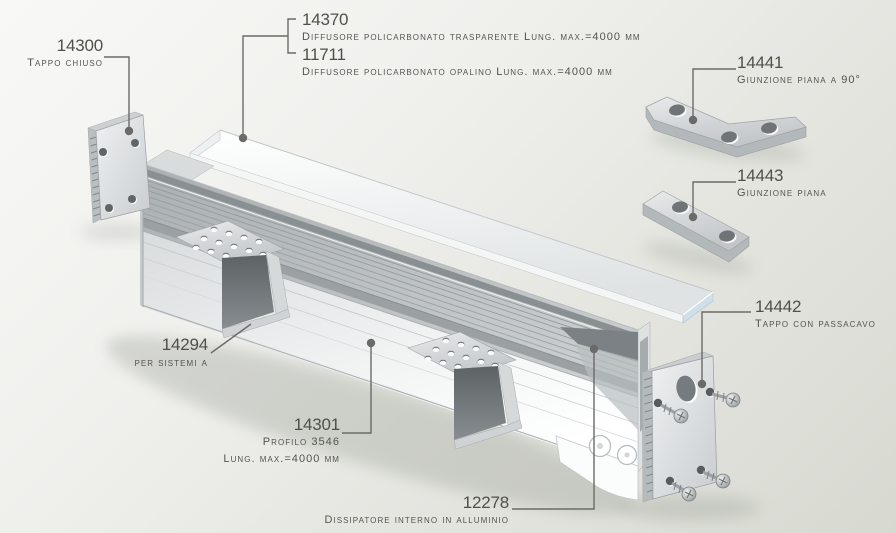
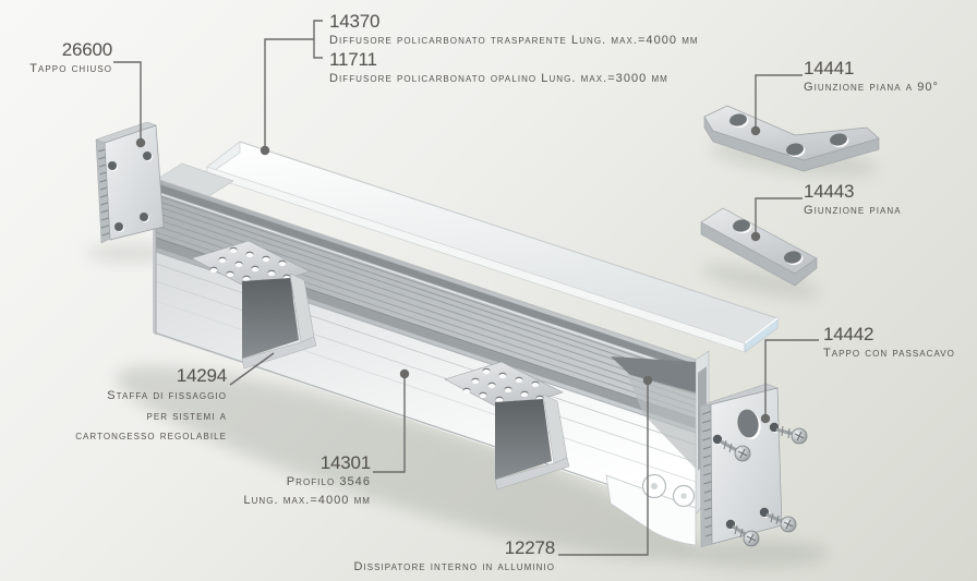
- 14300
+ 26600
  Tappo chiuso
  14370
  Diffusore policarbonato trasparente Lung. max.=4000 mm
  11711
- Diffusore policarbonato opalino Lung. max.=4000 mm
+ Diffusore policarbonato opalino Lung. max.=3000 mm
  14441
  Giunzione piana a 90°
  14443
  Giunzione piana
  14442
  Tappo con passacavo
  14294
+ Staffa di fissaggio
  per sistemi a
+ cartongesso regolabile
  14301
  Profilo 3546
  Lung. max.=4000 mm
  12278
  Dissipatore interno in alluminio
